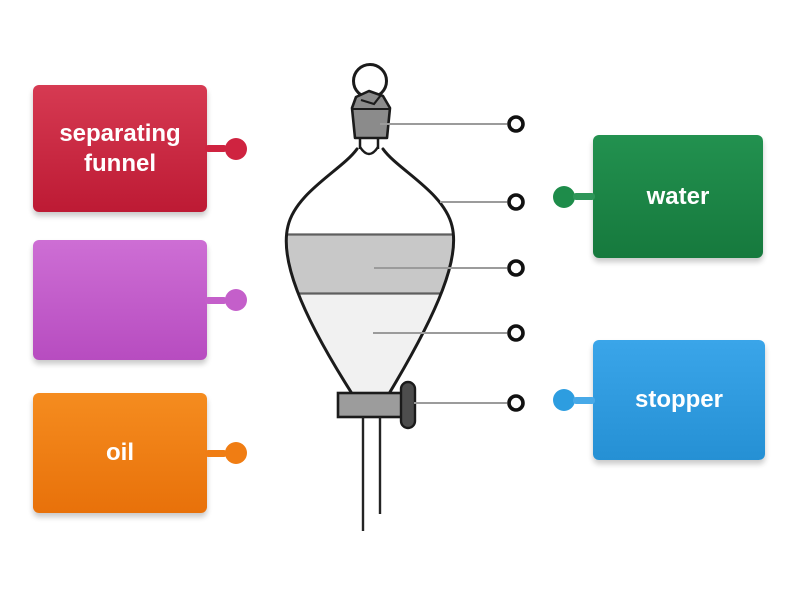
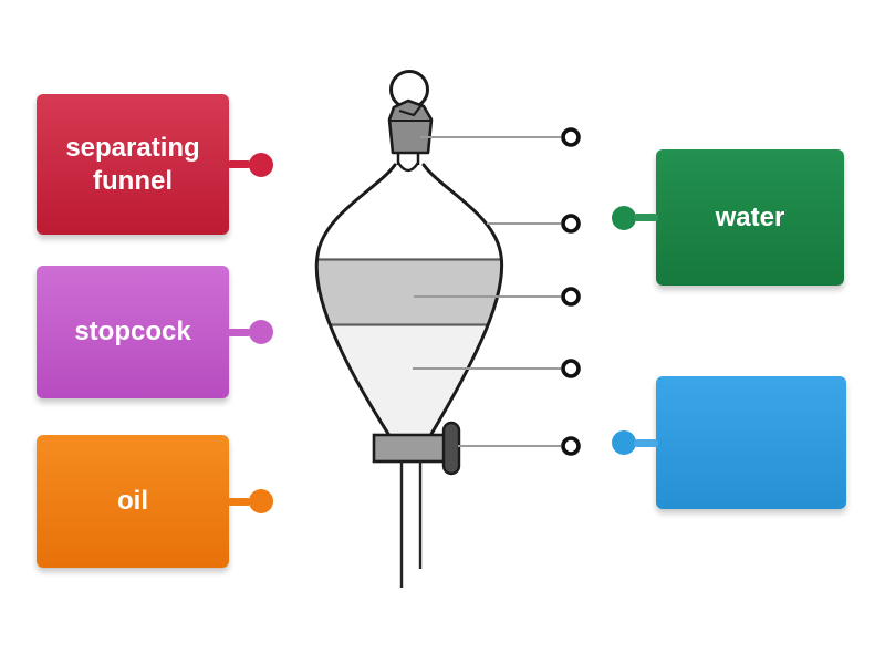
  separating funnel
+ stopcock
  oil
  water
- stopper
